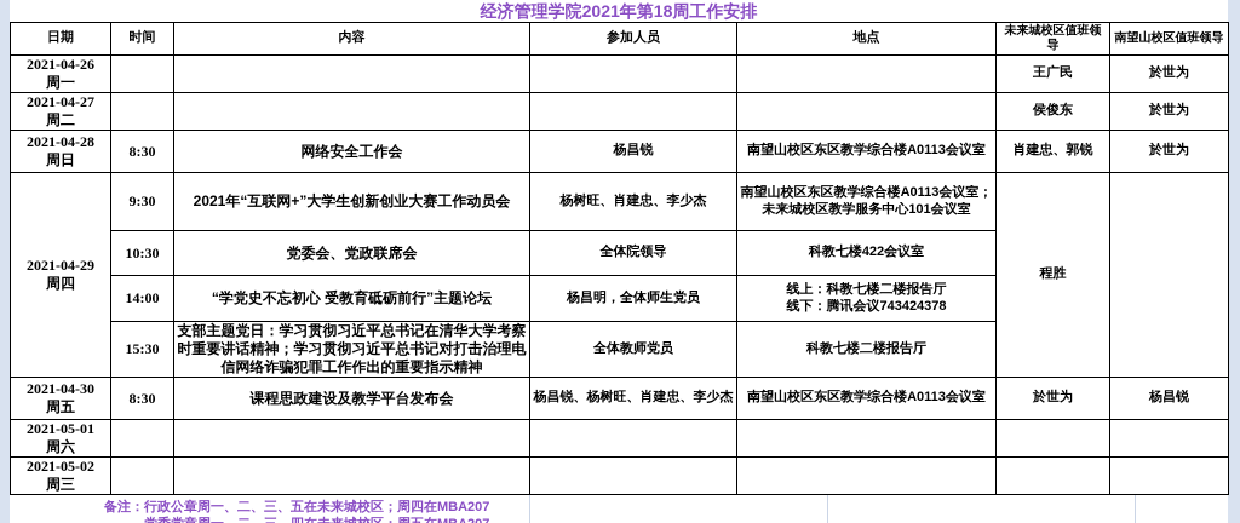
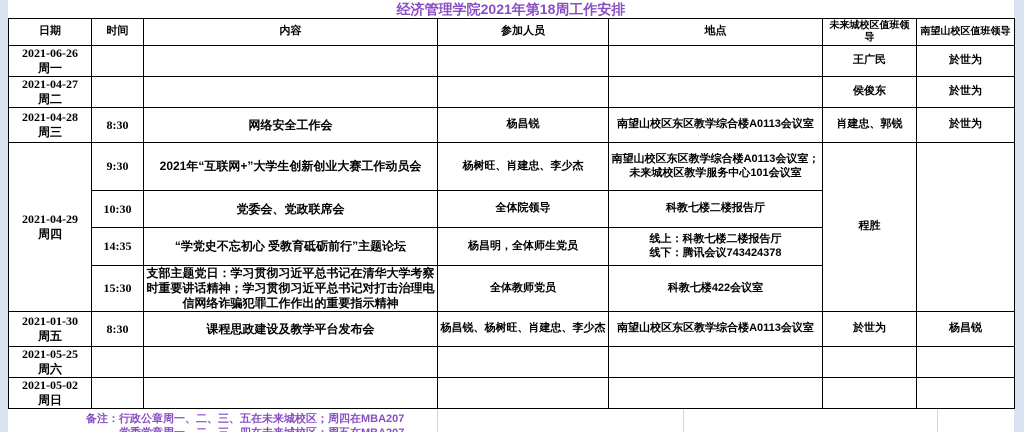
  经济管理学院2021年第18周工作安排
  日期	时间	内容	参加人员	地点	未来城校区值班领导	南望山校区值班领导
- 2021-04-26 周一					王广民	於世为
+ 2021-06-26 周一					王广民	於世为
  2021-04-27 周二					侯俊东	於世为
- 2021-04-28 周日	8:30	网络安全工作会	杨昌锐	南望山校区东区教学综合楼A0113会议室	肖建忠、郭锐	於世为
+ 2021-04-28 周三	8:30	网络安全工作会	杨昌锐	南望山校区东区教学综合楼A0113会议室	肖建忠、郭锐	於世为
  2021-04-29 周四	9:30	2021年“互联网+”大学生创新创业大赛工作动员会	杨树旺、肖建忠、李少杰	南望山校区东区教学综合楼A0113会议室； 未来城校区教学服务中心101会议室	程胜
- 10:30	党委会、党政联席会	全体院领导	科教七楼422会议室
+ 10:30	党委会、党政联席会	全体院领导	科教七楼二楼报告厅
- 14:00	“学党史不忘初心 受教育砥砺前行”主题论坛	杨昌明，全体师生党员	线上：科教七楼二楼报告厅 线下：腾讯会议743424378
+ 14:35	“学党史不忘初心 受教育砥砺前行”主题论坛	杨昌明，全体师生党员	线上：科教七楼二楼报告厅 线下：腾讯会议743424378
- 15:30	支部主题党日：学习贯彻习近平总书记在清华大学考察时重要讲话精神；学习贯彻习近平总书记对打击治理电信网络诈骗犯罪工作作出的重要指示精神	全体教师党员	科教七楼二楼报告厅
+ 15:30	支部主题党日：学习贯彻习近平总书记在清华大学考察时重要讲话精神；学习贯彻习近平总书记对打击治理电信网络诈骗犯罪工作作出的重要指示精神	全体教师党员	科教七楼422会议室
- 2021-04-30 周五	8:30	课程思政建设及教学平台发布会	杨昌锐、杨树旺、肖建忠、李少杰	南望山校区东区教学综合楼A0113会议室	於世为	杨昌锐
+ 2021-01-30 周五	8:30	课程思政建设及教学平台发布会	杨昌锐、杨树旺、肖建忠、李少杰	南望山校区东区教学综合楼A0113会议室	於世为	杨昌锐
- 2021-05-01 周六
+ 2021-05-25 周六
- 2021-05-02 周三
+ 2021-05-02 周日
  备注：行政公章周一、二、三、五在未来城校区；周四在MBA207
